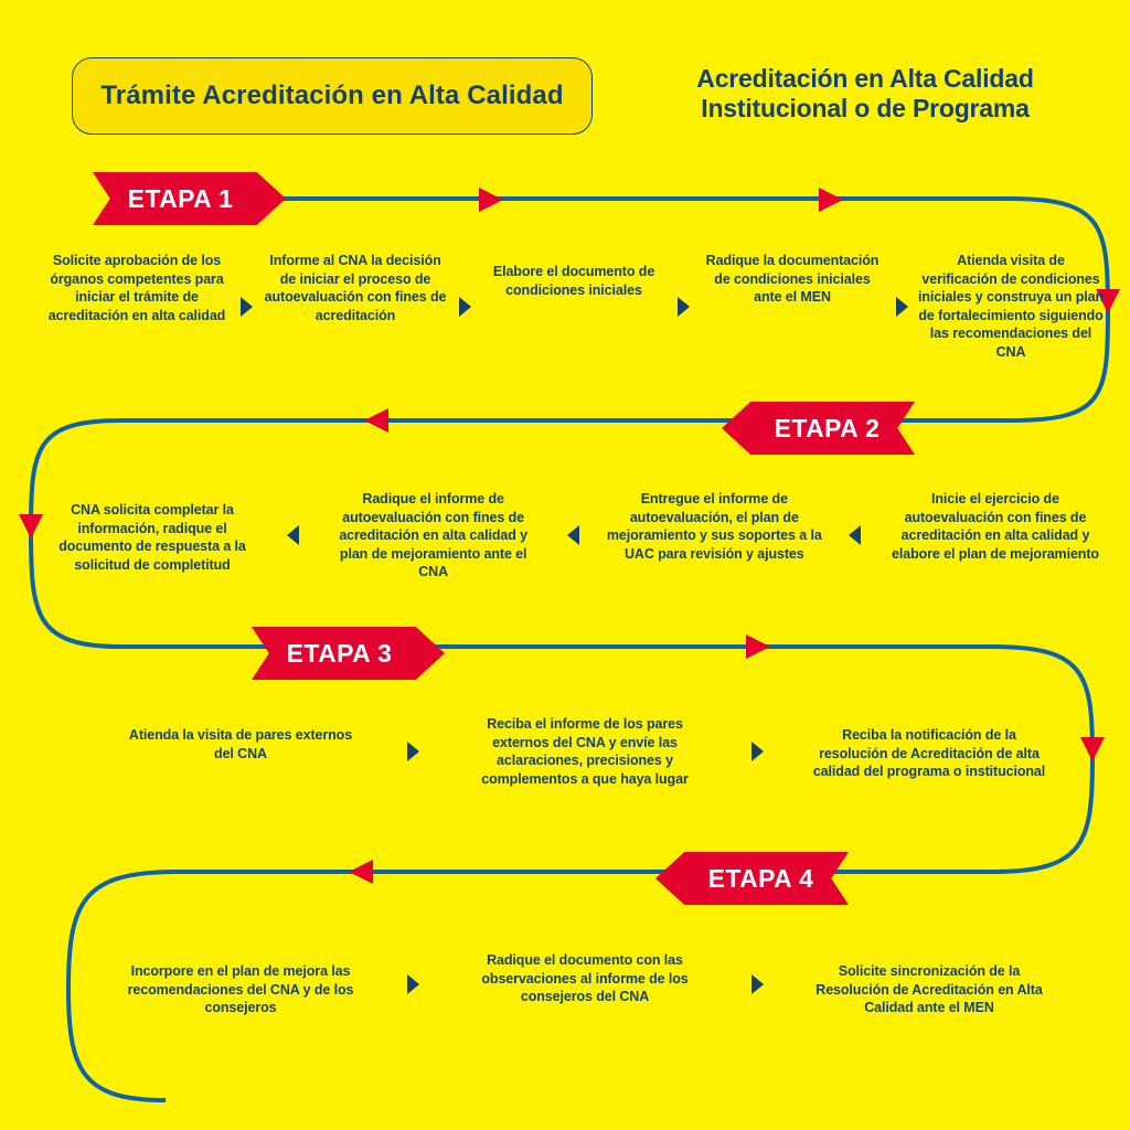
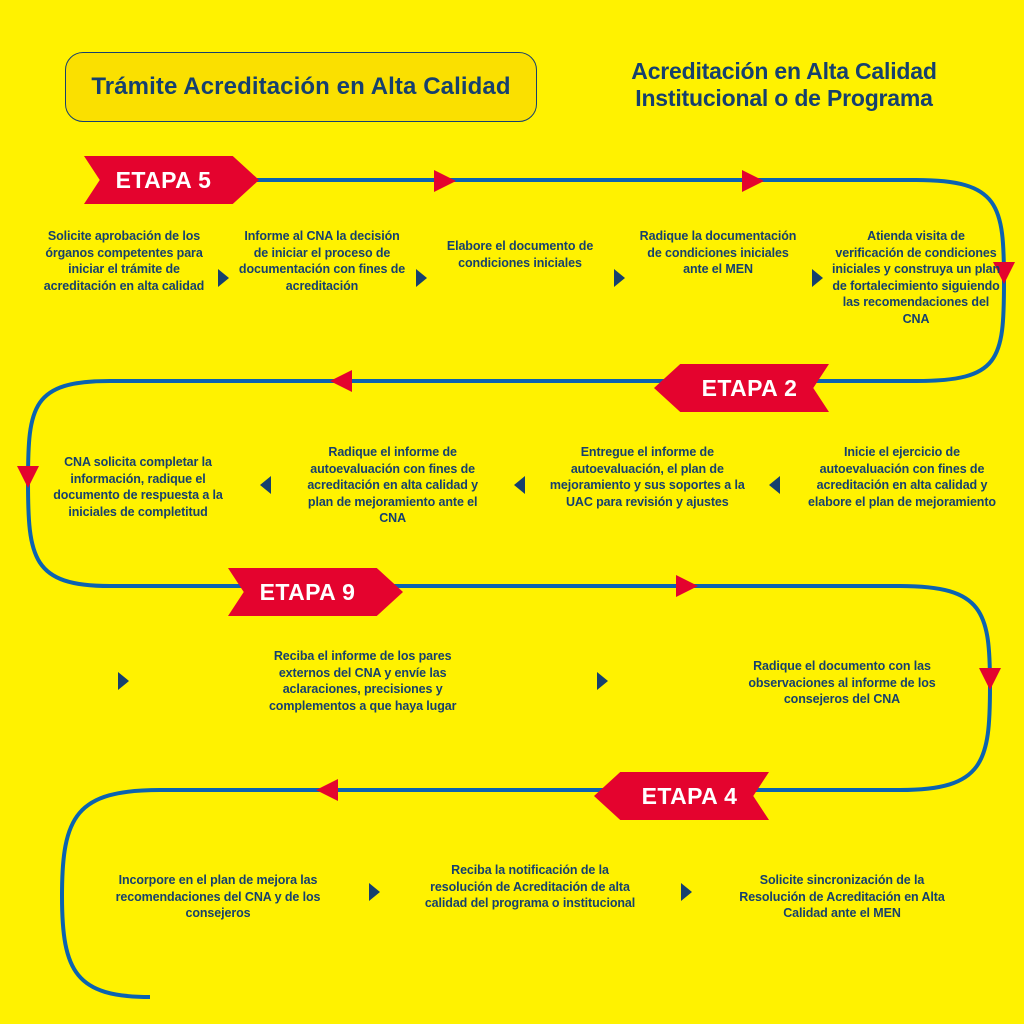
  Trámite Acreditación en Alta Calidad
  Acreditación en Alta Calidad
  Institucional o de Programa
- ETAPA 1
+ ETAPA 5
  ETAPA 2
- ETAPA 3
+ ETAPA 9
  ETAPA 4
  Solicite aprobación de los órganos competentes para iniciar el trámite de acreditación en alta calidad
- Informe al CNA la decisión de iniciar el proceso de autoevaluación con fines de acreditación
+ Informe al CNA la decisión de iniciar el proceso de documentación con fines de acreditación
  Elabore el documento de condiciones iniciales
  Radique la documentación de condiciones iniciales ante el MEN
  Atienda visita de verificación de condiciones iniciales y construya un plan de fortalecimiento siguiendo las recomendaciones del CNA
- CNA solicita completar la información, radique el documento de respuesta a la solicitud de completitud
+ CNA solicita completar la información, radique el documento de respuesta a la iniciales de completitud
  Radique el informe de autoevaluación con fines de acreditación en alta calidad y plan de mejoramiento ante el CNA
  Entregue el informe de autoevaluación, el plan de mejoramiento y sus soportes a la UAC para revisión y ajustes
  Inicie el ejercicio de autoevaluación con fines de acreditación en alta calidad y elabore el plan de mejoramiento
- Atienda la visita de pares externos del CNA
  Reciba el informe de los pares externos del CNA y envíe las aclaraciones, precisiones y complementos a que haya lugar
- Reciba la notificación de la resolución de Acreditación de alta calidad del programa o institucional
+ Radique el documento con las observaciones al informe de los consejeros del CNA
  Incorpore en el plan de mejora las recomendaciones del CNA y de los consejeros
- Radique el documento con las observaciones al informe de los consejeros del CNA
+ Reciba la notificación de la resolución de Acreditación de alta calidad del programa o institucional
  Solicite sincronización de la Resolución de Acreditación en Alta Calidad ante el MEN
